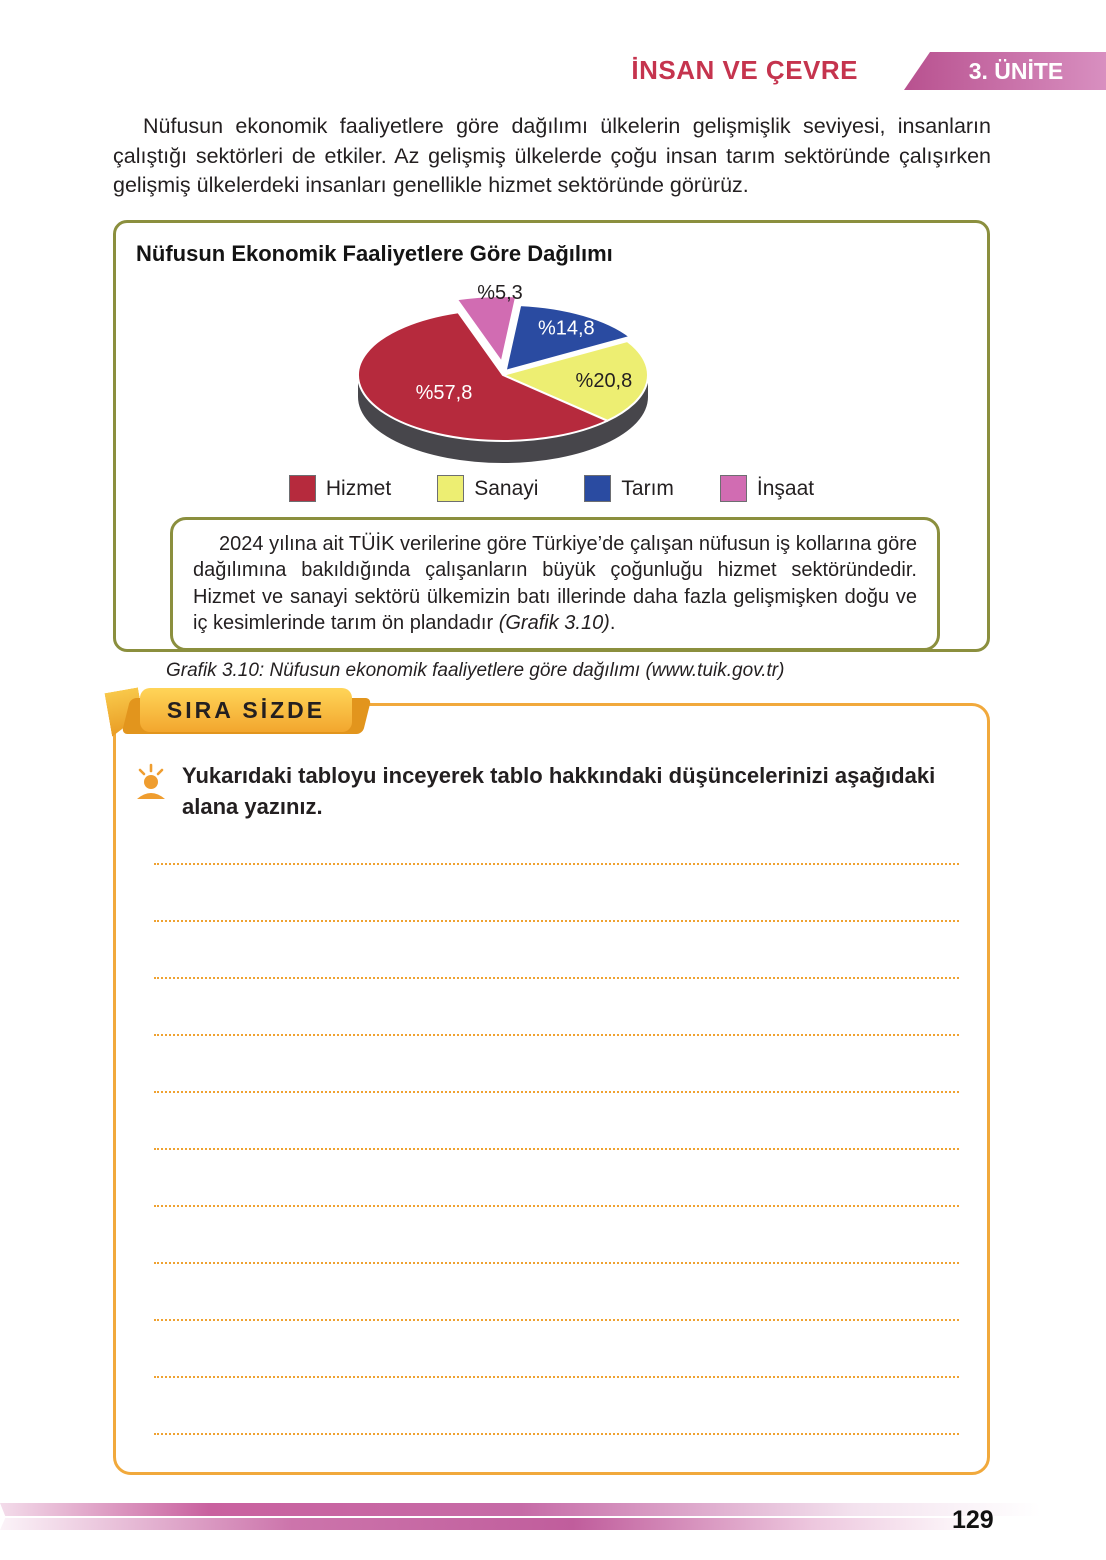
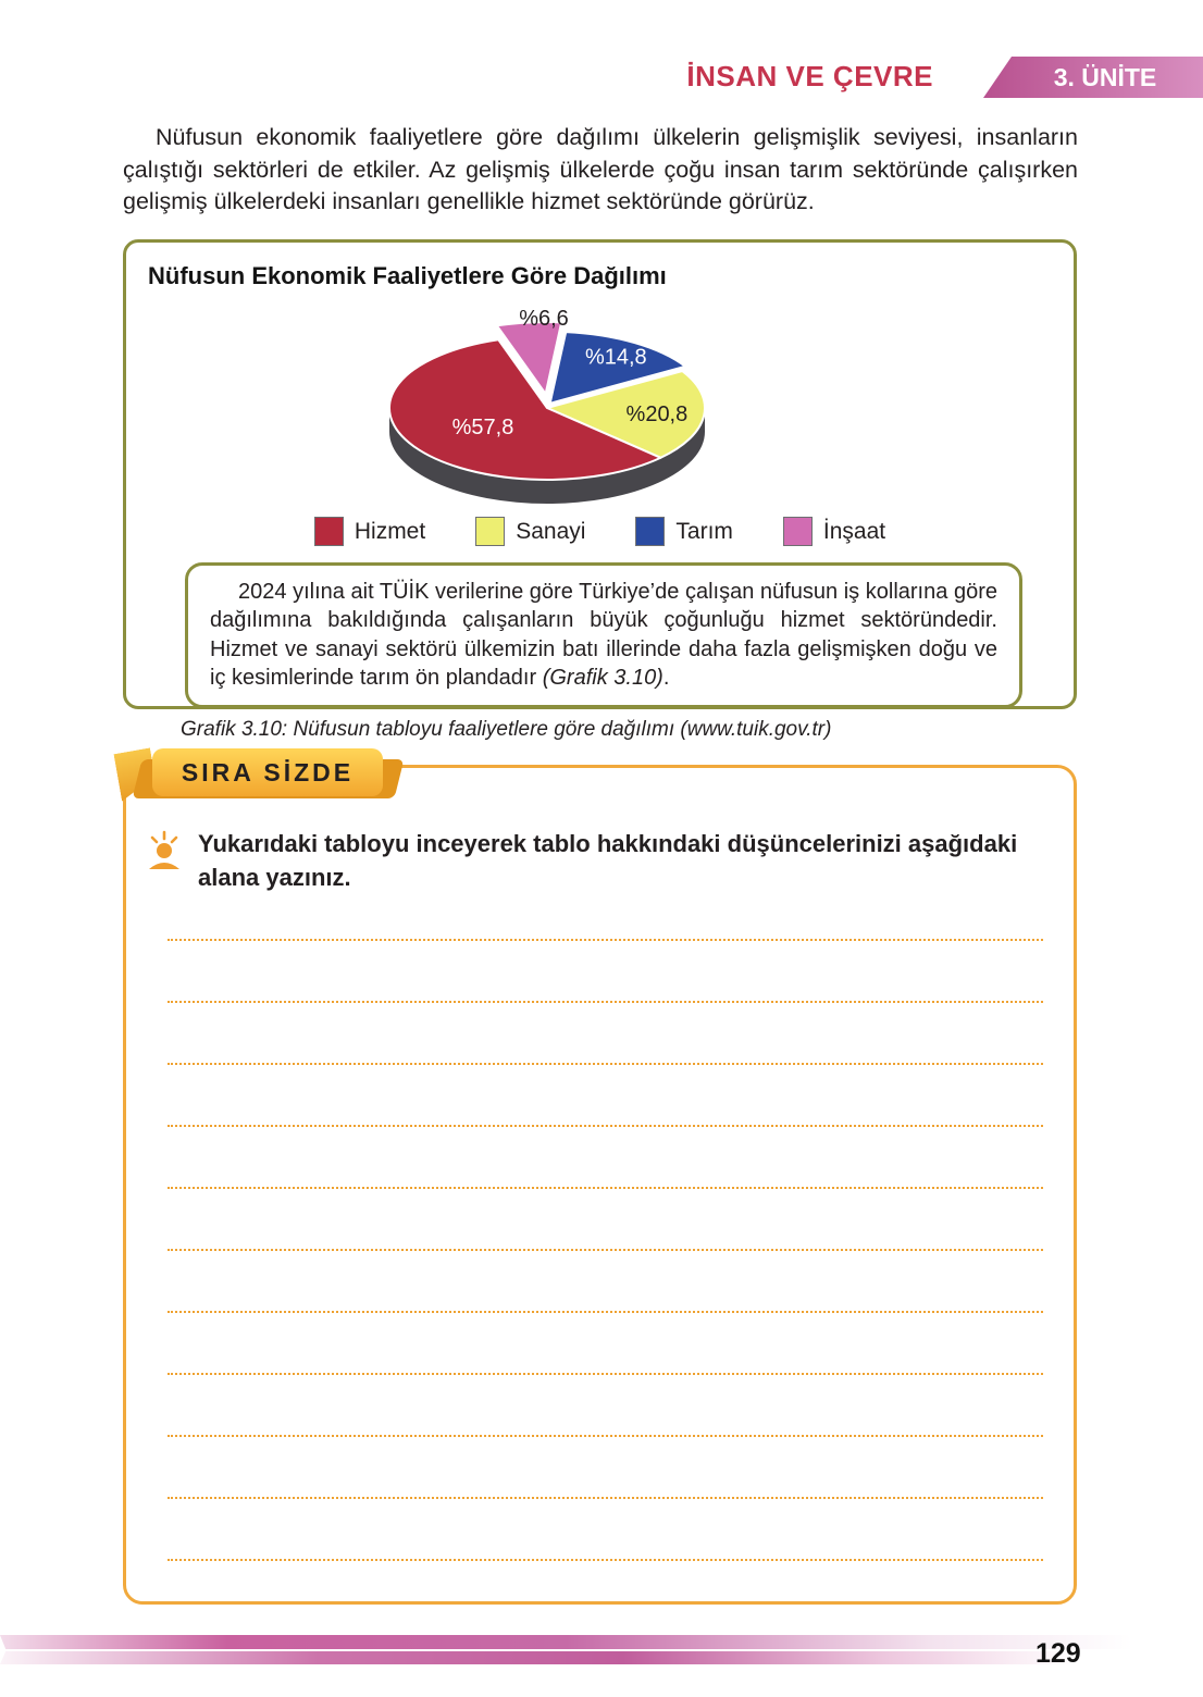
  İNSAN VE ÇEVRE
  3. ÜNİTE
  Nüfusun ekonomik faaliyetlere göre dağılımı ülkelerin gelişmişlik seviyesi, insanların çalıştığı sektörleri de etkiler. Az gelişmiş ülkelerde çoğu insan tarım sektöründe çalışırken gelişmiş ülkelerdeki insanları genellikle hizmet sektöründe görürüz.
  Nüfusun Ekonomik Faaliyetlere Göre Dağılımı
- %5,3
+ %6,6
  %14,8
  %20,8
  %57,8
  Hizmet
  Sanayi
  Tarım
  İnşaat
  2024 yılına ait TÜİK verilerine göre Türkiye’de çalışan nüfusun iş kollarına göre dağılımına bakıldığında çalışanların büyük çoğunluğu hizmet sektöründedir. Hizmet ve sanayi sektörü ülkemizin batı illerinde daha fazla gelişmişken doğu ve iç kesimlerinde tarım ön plandadır (Grafik 3.10).
- Grafik 3.10: Nüfusun ekonomik faaliyetlere göre dağılımı (www.tuik.gov.tr)
+ Grafik 3.10: Nüfusun tabloyu faaliyetlere göre dağılımı (www.tuik.gov.tr)
  SIRA SİZDE
  Yukarıdaki tabloyu inceyerek tablo hakkındaki düşüncelerinizi aşağıdaki alana yazınız.
  129
